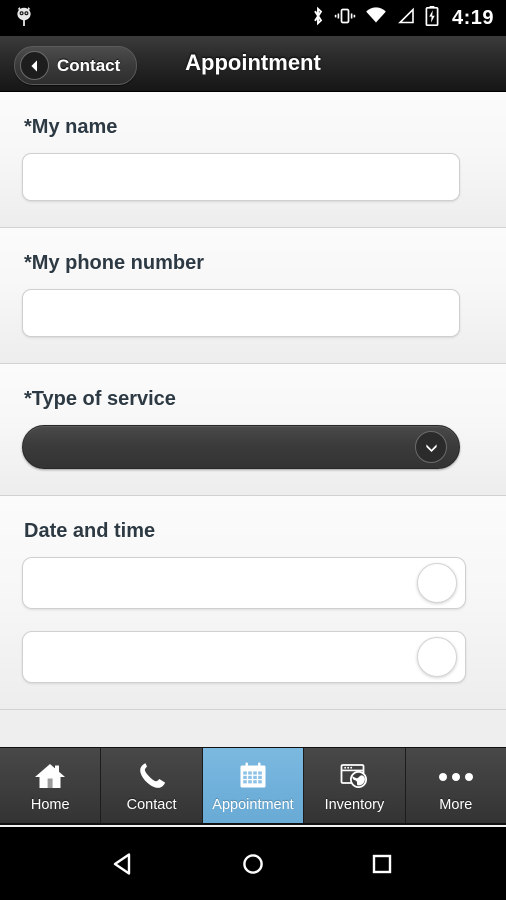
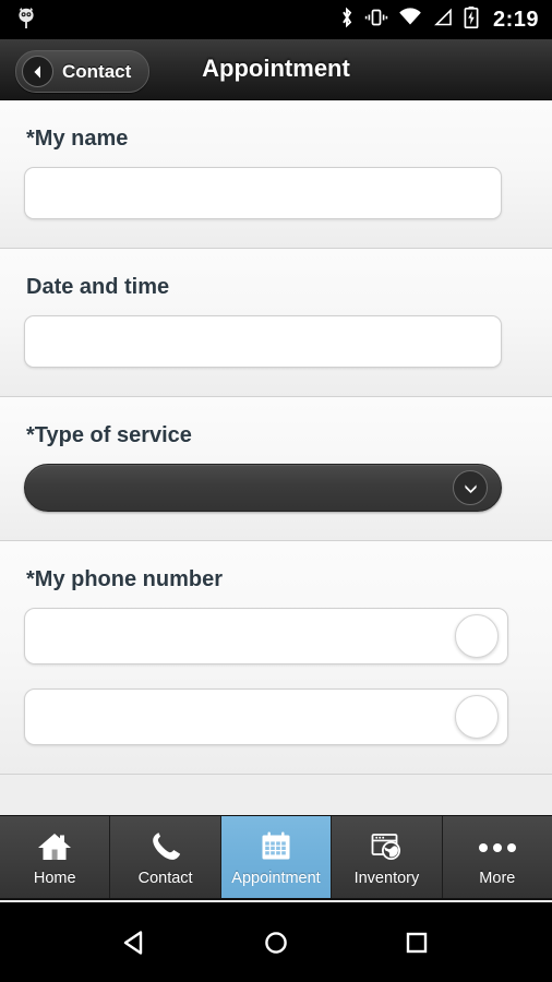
- 4:19
+ 2:19
  Contact
  Appointment
  *My name
- *My phone number
+ Date and time
  *Type of service
- Date and time
+ *My phone number
  Home
  Contact
  Appointment
  Inventory
  More
